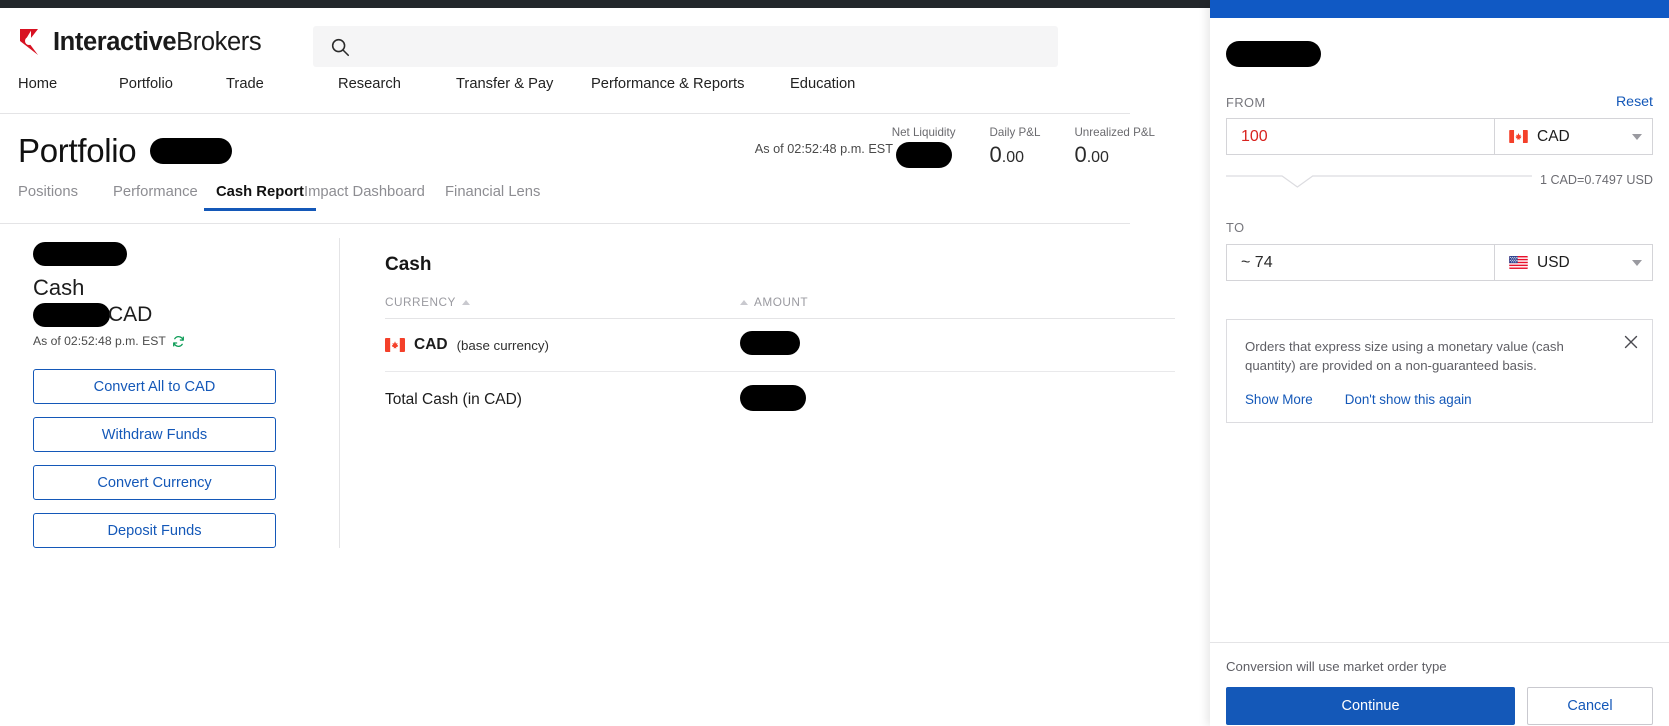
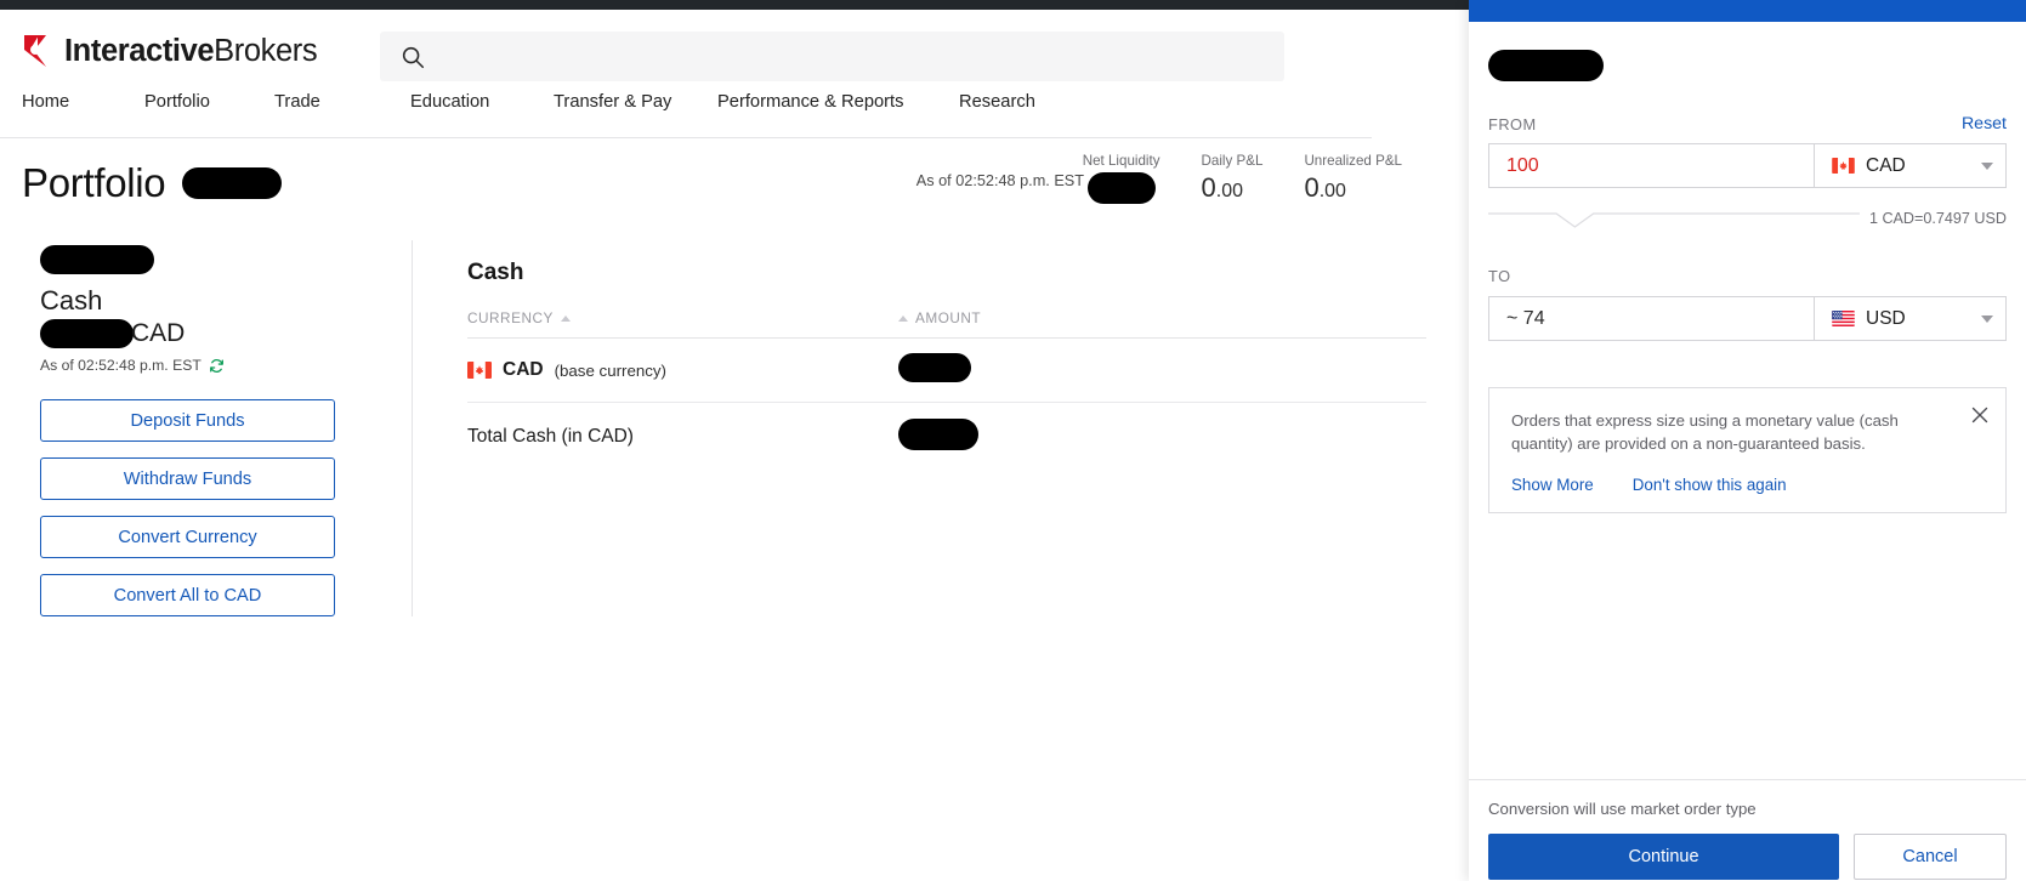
  InteractiveBrokers
  Home
  Portfolio
  Trade
- Research
+ Education
  Transfer & Pay
  Performance & Reports
- Education
+ Research
  Portfolio
  As of 02:52:48 p.m. EST
  Net Liquidity
  Daily P&L
  0.00
  Unrealized P&L
  0.00
- Positions
- Performance
- Cash Report
- Impact Dashboard
- Financial Lens
  Cash
  CAD
  As of 02:52:48 p.m. EST
- Convert All to CAD
+ Deposit Funds
  Withdraw Funds
  Convert Currency
- Deposit Funds
+ Convert All to CAD
  Cash
  CURRENCY
  AMOUNT
  CAD
  (base currency)
  Total Cash (in CAD)
  FROM
  Reset
  100
  CAD
  1 CAD=0.7497 USD
  TO
  ~ 74
  USD
  Orders that express size using a monetary value (cash quantity) are provided on a non-guaranteed basis.
  Show More
  Don't show this again
  Conversion will use market order type
  Continue
  Cancel
